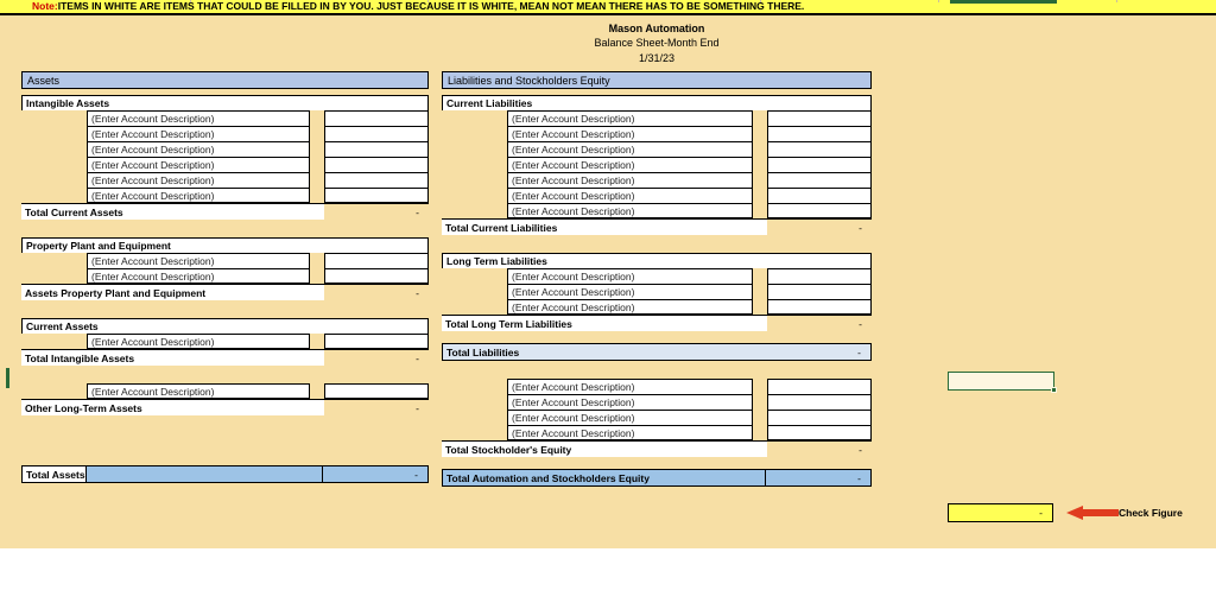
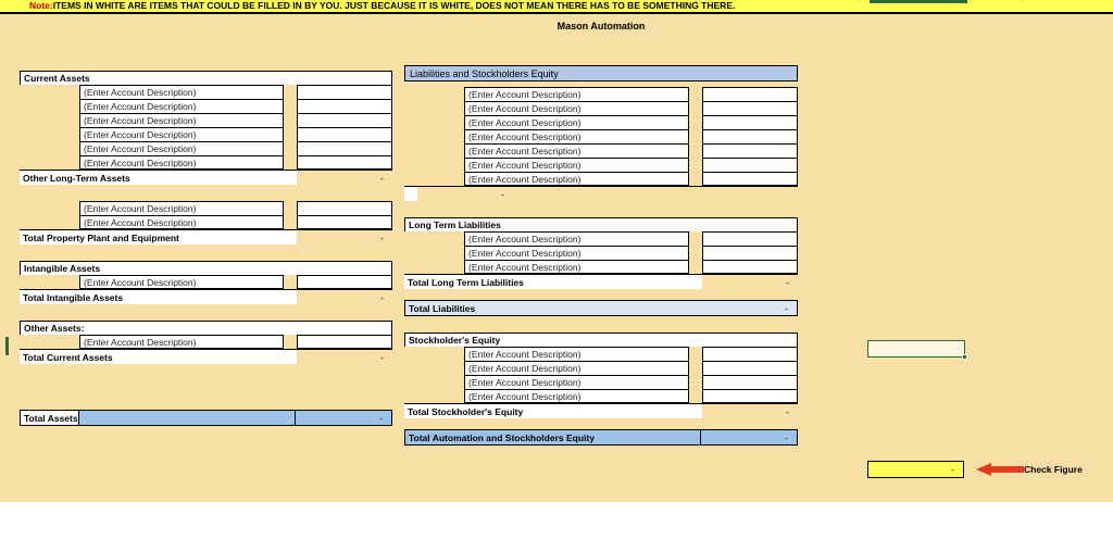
- Note:ITEMS IN WHITE ARE ITEMS THAT COULD BE FILLED IN BY YOU. JUST BECAUSE IT IS WHITE, MEAN NOT MEAN THERE HAS TO BE SOMETHING THERE.
+ Note:ITEMS IN WHITE ARE ITEMS THAT COULD BE FILLED IN BY YOU. JUST BECAUSE IT IS WHITE, DOES NOT MEAN THERE HAS TO BE SOMETHING THERE.
  Mason Automation
- Balance Sheet-Month End
- 1/31/23
- Assets
- Intangible Assets
+ Current Assets
  (Enter Account Description)
  (Enter Account Description)
  (Enter Account Description)
  (Enter Account Description)
  (Enter Account Description)
  (Enter Account Description)
- Total Current Assets
+ Other Long-Term Assets
  -
- Property Plant and Equipment
  (Enter Account Description)
  (Enter Account Description)
- Assets Property Plant and Equipment
+ Total Property Plant and Equipment
  -
- Current Assets
+ Intangible Assets
  (Enter Account Description)
  Total Intangible Assets
  -
+ Other Assets:
  (Enter Account Description)
- Other Long-Term Assets
+ Total Current Assets
  -
  Total Assets
  -
  Liabilities and Stockholders Equity
- Current Liabilities
  (Enter Account Description)
  (Enter Account Description)
  (Enter Account Description)
  (Enter Account Description)
  (Enter Account Description)
  (Enter Account Description)
  (Enter Account Description)
- Total Current Liabilities
  -
  Long Term Liabilities
  (Enter Account Description)
  (Enter Account Description)
  (Enter Account Description)
  Total Long Term Liabilities
  -
  Total Liabilities
  -
+ Stockholder's Equity
  (Enter Account Description)
  (Enter Account Description)
  (Enter Account Description)
  (Enter Account Description)
  Total Stockholder's Equity
  -
  Total Automation and Stockholders Equity
  -
  -
  Check Figure
